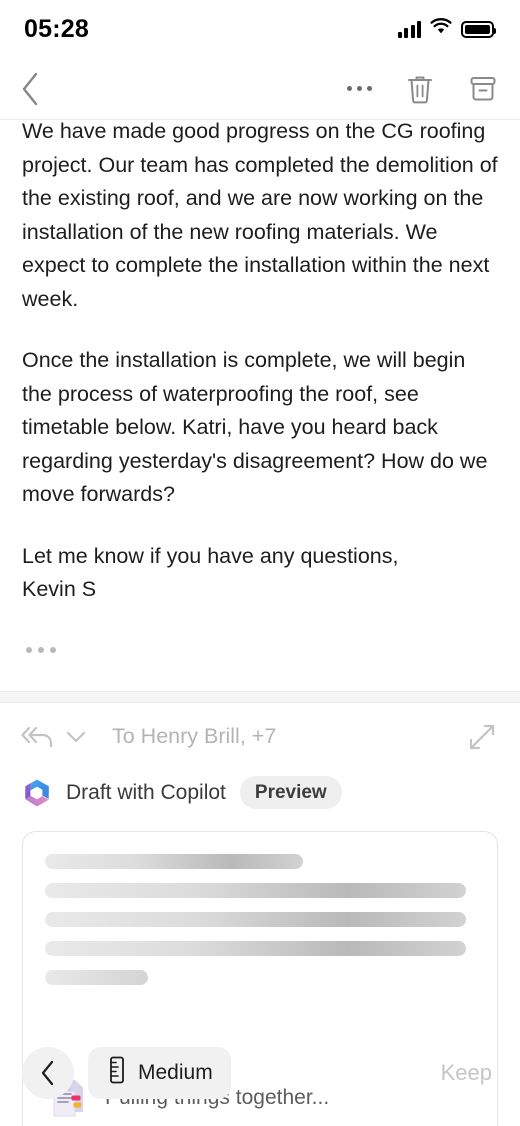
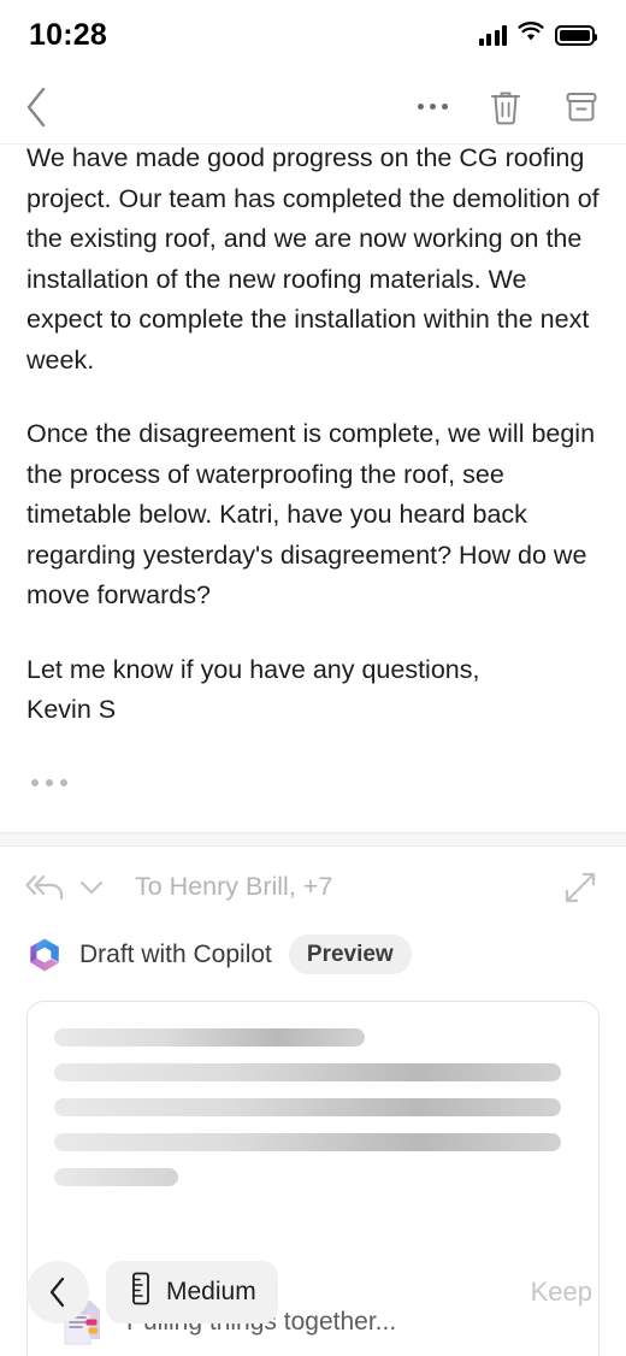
- 05:28
+ 10:28
  We have made good progress on the CG roofing project. Our team has completed the demolition of the existing roof, and we are now working on the installation of the new roofing materials. We expect to complete the installation within the next week.
- Once the installation is complete, we will begin the process of waterproofing the roof, see timetable below. Katri, have you heard back regarding yesterday's disagreement? How do we move forwards?
+ Once the disagreement is complete, we will begin the process of waterproofing the roof, see timetable below. Katri, have you heard back regarding yesterday's disagreement? How do we move forwards?
  Let me know if you have any questions,
  Kevin S
  To Henry Brill, +7
  Draft with Copilot
  Preview
  Medium
  Keep
